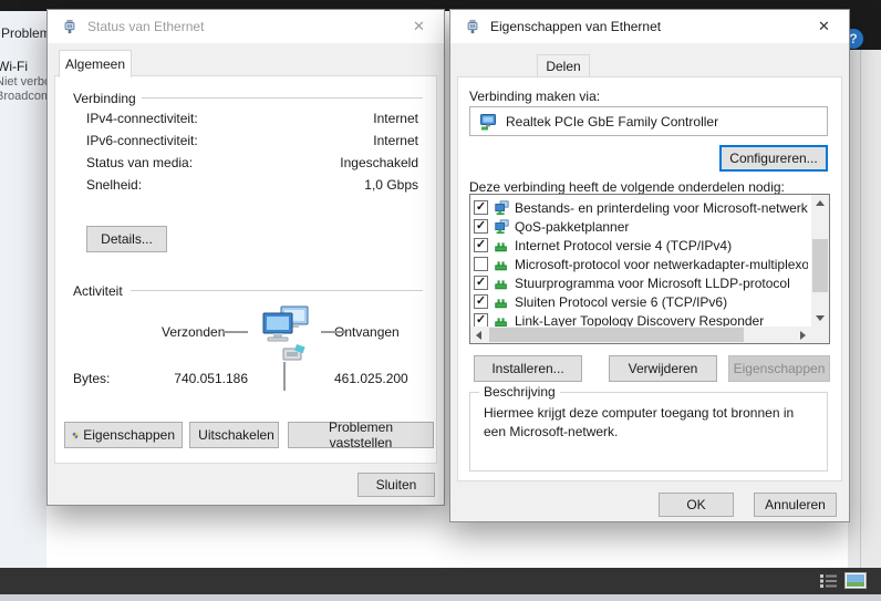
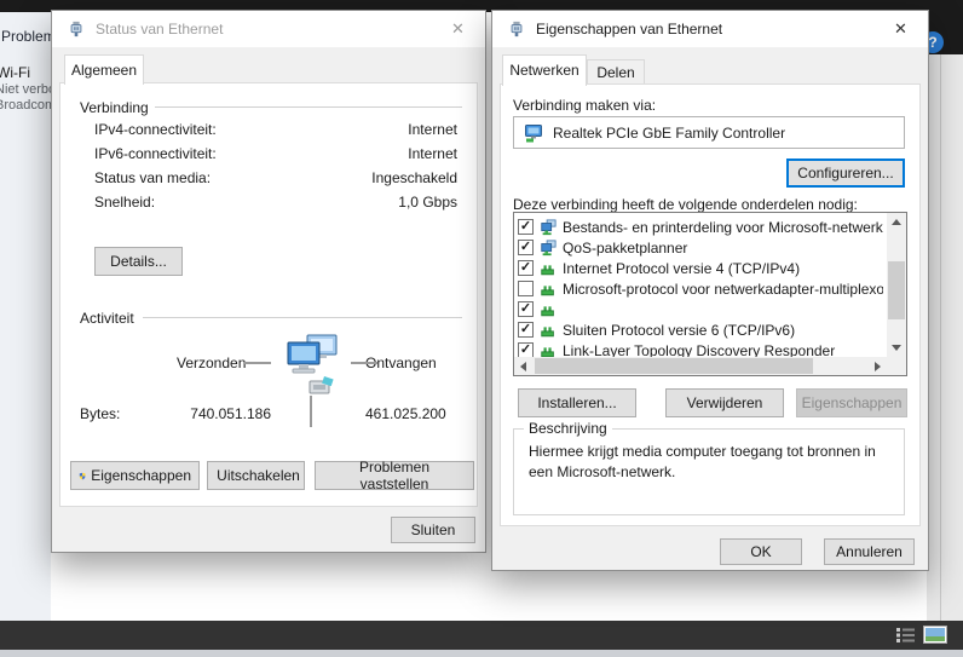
  Problem
  Wi-Fi
  roadco
  ?
  Status van Ethernet
  ✕
  Algemeen
  Verbinding
  IPv4-connectiviteit:
  Internet
  IPv6-connectiviteit:
  Internet
  Status van media:
  Ingeschakeld
  Snelheid:
  1,0 Gbps
  Details...
  Activiteit
  Verzonden
  ntvangen
  Bytes:
  740.051.186
  461.025.200
  Eigenschappen
  Uitschakelen
  Problemen vaststellen
  Sluiten
  Eigenschappen van Ethernet
  ✕
+ Netwerken
  Delen
  Verbinding maken via:
  Realtek PCIe GbE Family Controller
  Configureren...
  Deze verbinding heeft de volgende onderdelen nodig:
  ✓
  Bestands- en printerdeling voor Microsoft-netwerk
  ✓
  QoS-pakketplanner
  ✓
  Internet Protocol versie 4 (TCP/IPv4)
  Microsoft-protocol voor netwerkadapter-multiplexo
  ✓
- Stuurprogramma voor Microsoft LLDP-protocol
  ✓
  Sluiten Protocol versie 6 (TCP/IPv6)
  ✓
  Link-Layer Topology Discovery Responder
  Installeren...
  Verwijderen
  Eigenschappen
  Beschrijving
- Hiermee krijgt deze computer toegang tot bronnen in een Microsoft-netwerk.
+ Hiermee krijgt media computer toegang tot bronnen in een Microsoft-netwerk.
  OK
  Annuleren
